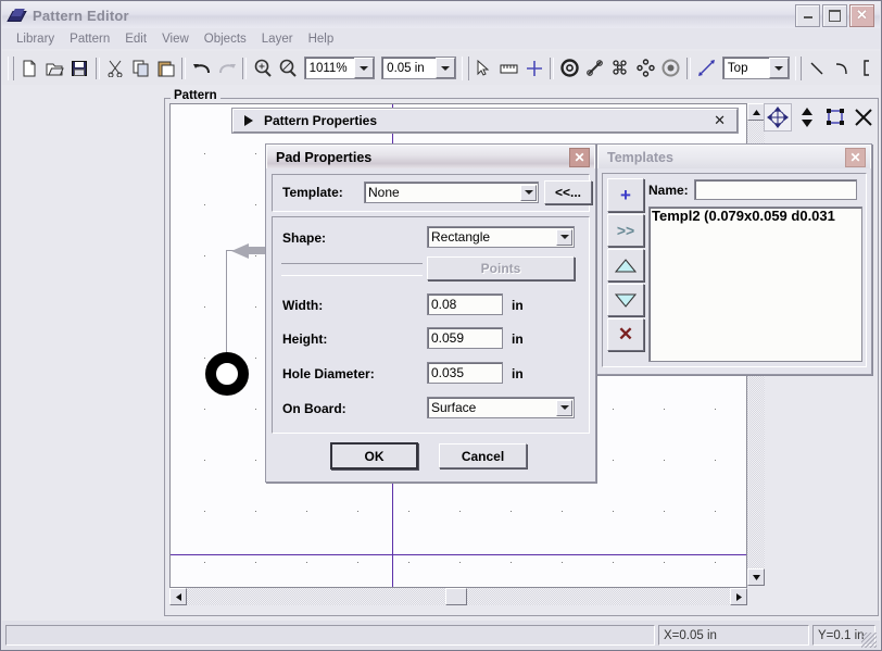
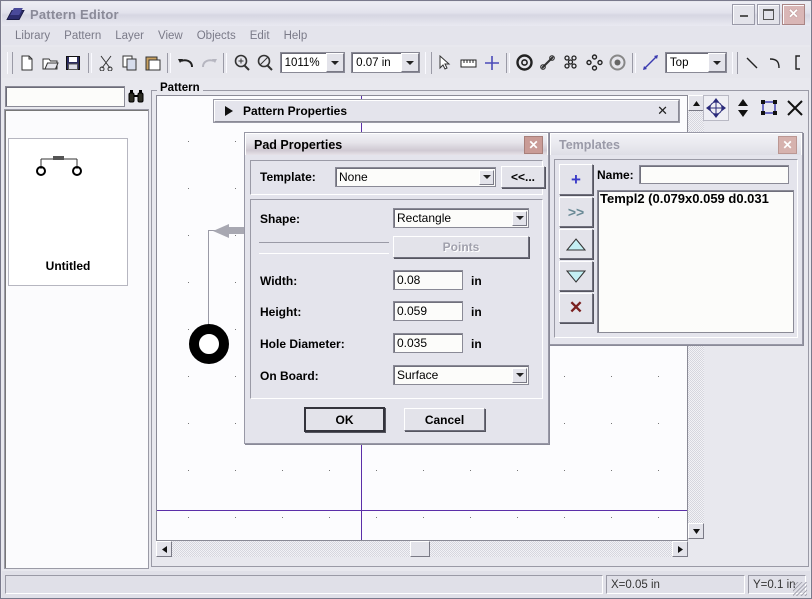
  Pattern Editor
  ✕
  Library
  Pattern
- Edit
+ Layer
  View
  Objects
- Layer
+ Edit
  Help
  1011%
- 0.05 in
+ 0.07 in
  Top
+ Untitled
  Pattern
  Pattern Properties
  ✕
  Templates
  ✕
  +
  >>
  ✕
  Name:
  Templ2 (0.079x0.059 d0.031
  Pad Properties
  ✕
  Template:
  None
  <<...
  Shape:
  Rectangle
  Points
  Width:
  0.08
  in
  Height:
  0.059
  in
  Hole Diameter:
  0.035
  in
  On Board:
  Surface
  OK
  Cancel
  X=0.05 in
  Y=0.1 i
